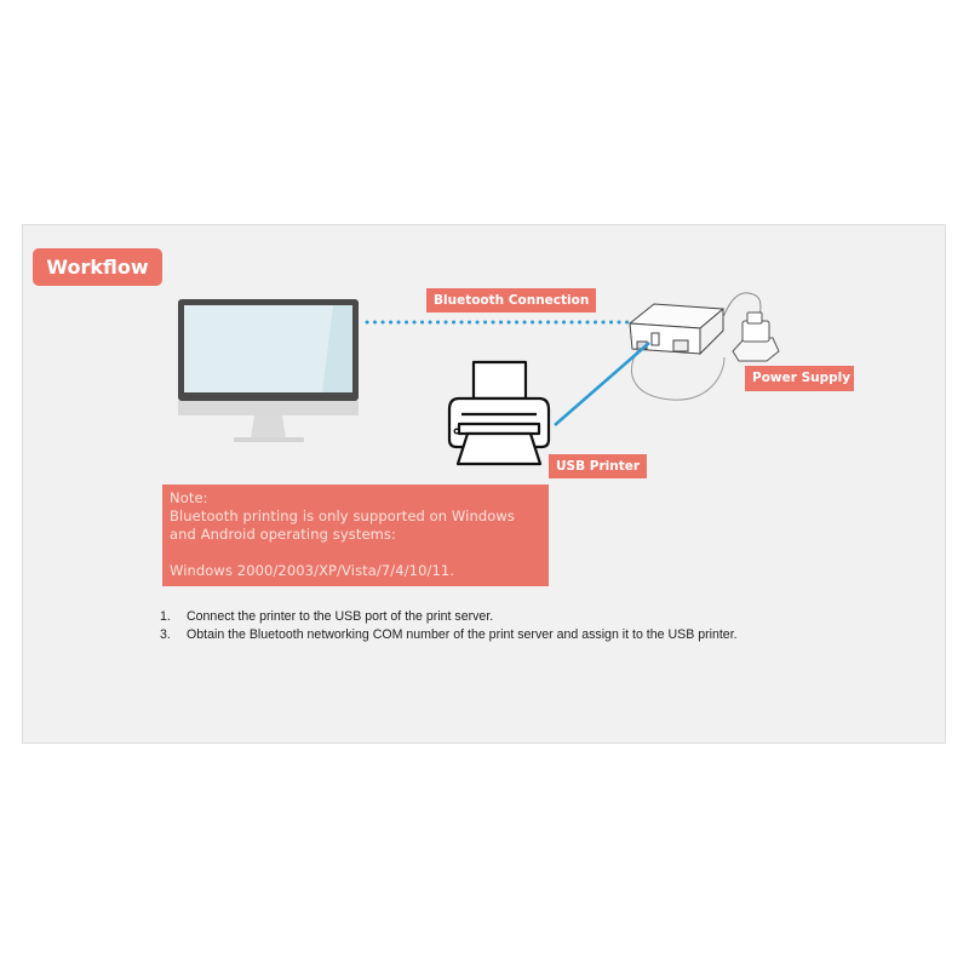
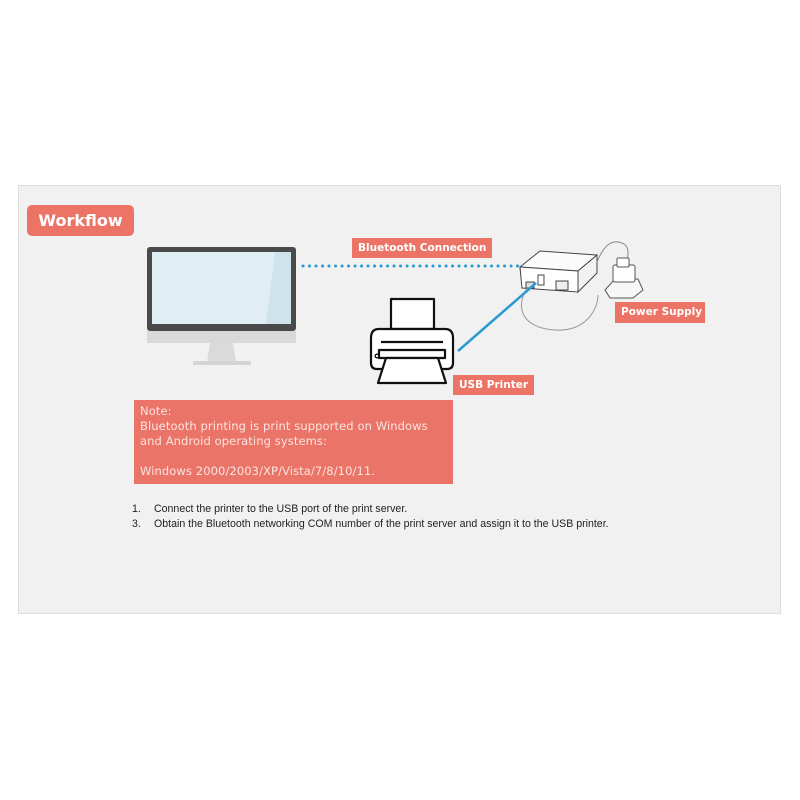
  Workflow
  Bluetooth Connection
  Power Supply
  USB Printer
  Note:
- Bluetooth printing is only supported on Windows
+ Bluetooth printing is print supported on Windows
  and Android operating systems:
- Windows 2000/2003/XP/Vista/7/4/10/11.
+ Windows 2000/2003/XP/Vista/7/8/10/11.
  1.
  Connect the printer to the USB port of the print server.
  3.
  Obtain the Bluetooth networking COM number of the print server and assign it to the USB printer.
